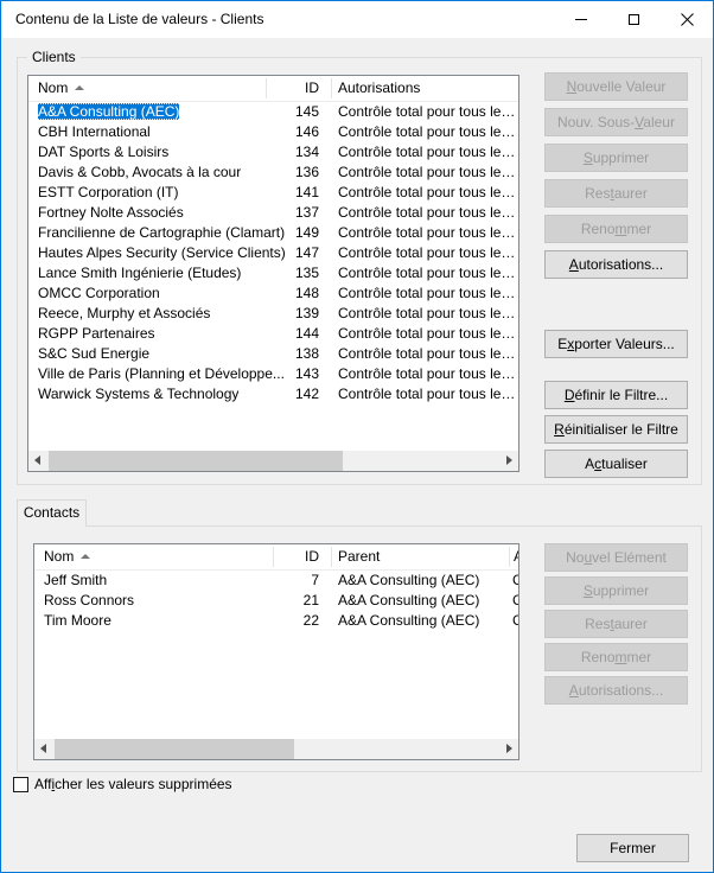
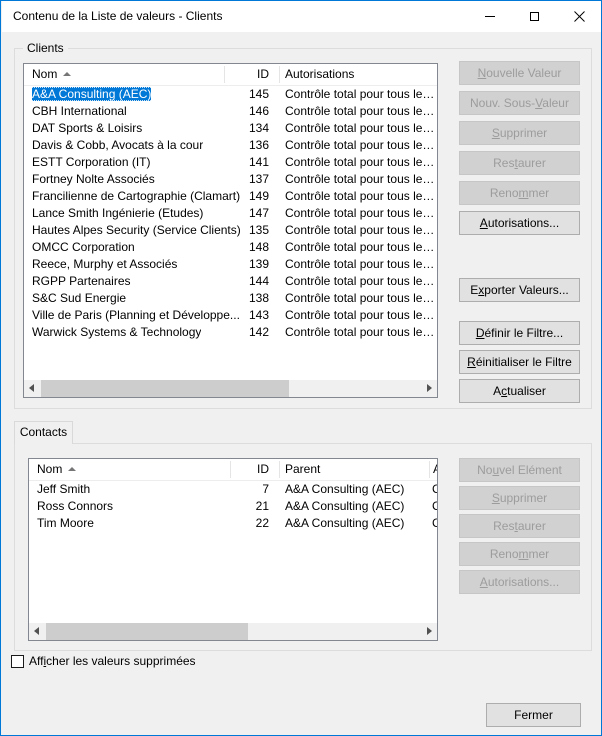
  Contenu de la Liste de valeurs - Clients
  Clients
  Nom
  ID
  Autorisations
  A&A Consulting (AEC)
  145
  Contrôle total pour tous les u
  CBH International
  146
  Contrôle total pour tous les u
  DAT Sports & Loisirs
  134
  Contrôle total pour tous les u
  Davis & Cobb, Avocats à la cour
  136
  Contrôle total pour tous les u
  ESTT Corporation (IT)
  141
  Contrôle total pour tous les u
  Fortney Nolte Associés
  137
  Contrôle total pour tous les u
  Francilienne de Cartographie (Clamart)
  149
  Contrôle total pour tous les u
- Hautes Alpes Security (Service Clients)
+ Lance Smith Ingénierie (Etudes)
  147
  Contrôle total pour tous les u
- Lance Smith Ingénierie (Etudes)
+ Hautes Alpes Security (Service Clients)
  135
  Contrôle total pour tous les u
  OMCC Corporation
  148
  Contrôle total pour tous les u
  Reece, Murphy et Associés
  139
  Contrôle total pour tous les u
  RGPP Partenaires
  144
  Contrôle total pour tous les u
  S&C Sud Energie
  138
  Contrôle total pour tous les u
  Ville de Paris (Planning et Développe...
  143
  Contrôle total pour tous les u
  Warwick Systems & Technology
  142
  Contrôle total pour tous les u
  Nouvelle Valeur
  Nouv. Sous-Valeur
  Supprimer
  Restaurer
  Renommer
  Autorisations...
  Exporter Valeurs...
  Définir le Filtre...
  Réinitialiser le Filtre
  Actualiser
  Contacts
  Nom
  ID
  Parent
  Jeff Smith
  7
  A&A Consulting (AEC)
  Ross Connors
  21
  A&A Consulting (AEC)
  Tim Moore
  22
  A&A Consulting (AEC)
  Nouvel Elément
  Supprimer
  Restaurer
  Renommer
  Autorisations...
  Afficher les valeurs supprimées
  Fermer
